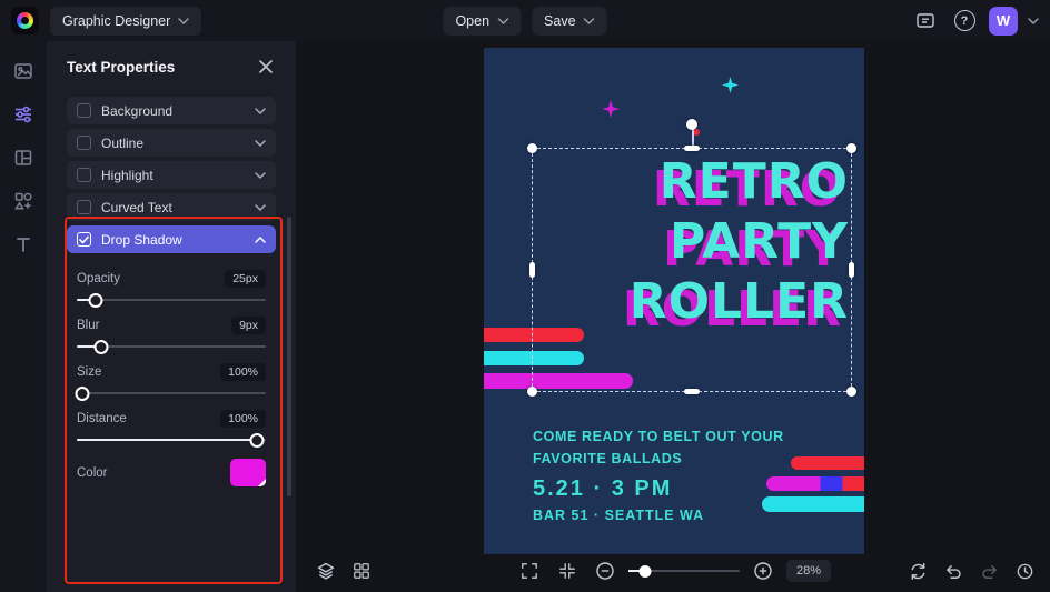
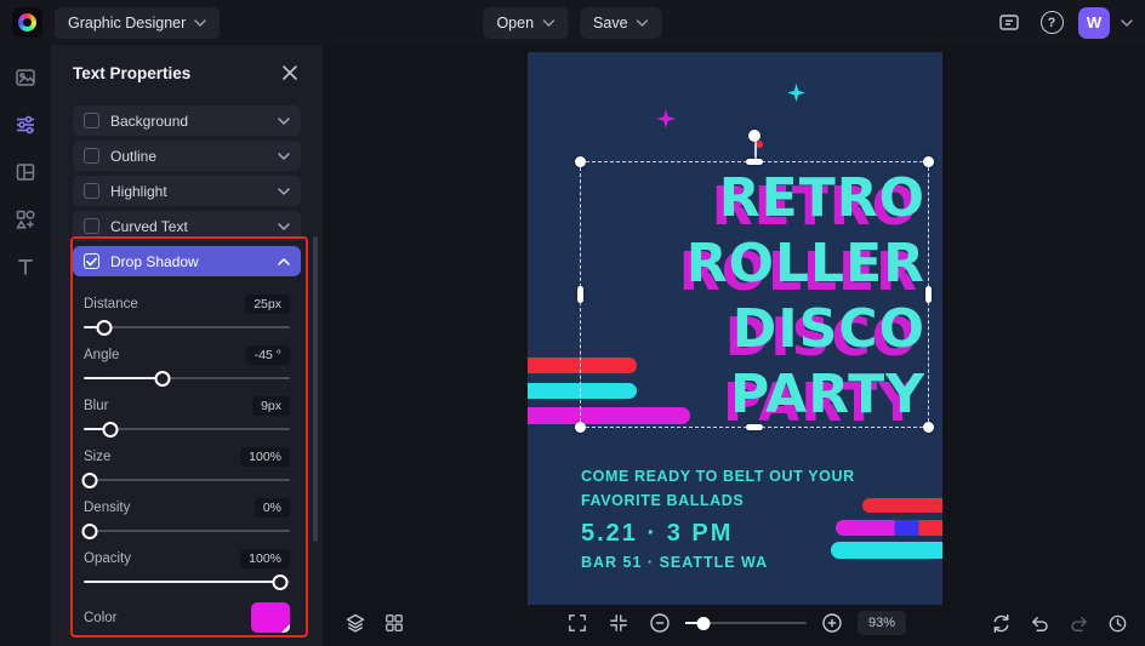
  Graphic Designer
  Open
  Save
  ?
  W
  Text Properties
  Background
  Outline
  Highlight
  Curved Text
  Drop Shadow
- Opacity
+ Distance
  25px
+ Angle
+ -45 °
  Blur
  9px
  Size
  100%
+ Density
+ 0%
- Distance
+ Opacity
  100%
  Color
  RETRO
- PARTY
+ ROLLER
+ DISCO
- ROLLER
+ PARTY
  COME READY TO BELT OUT YOUR
  FAVORITE BALLADS
  5.21 · 3 PM
  BAR 51 · SEATTLE WA
- 28%
+ 93%
